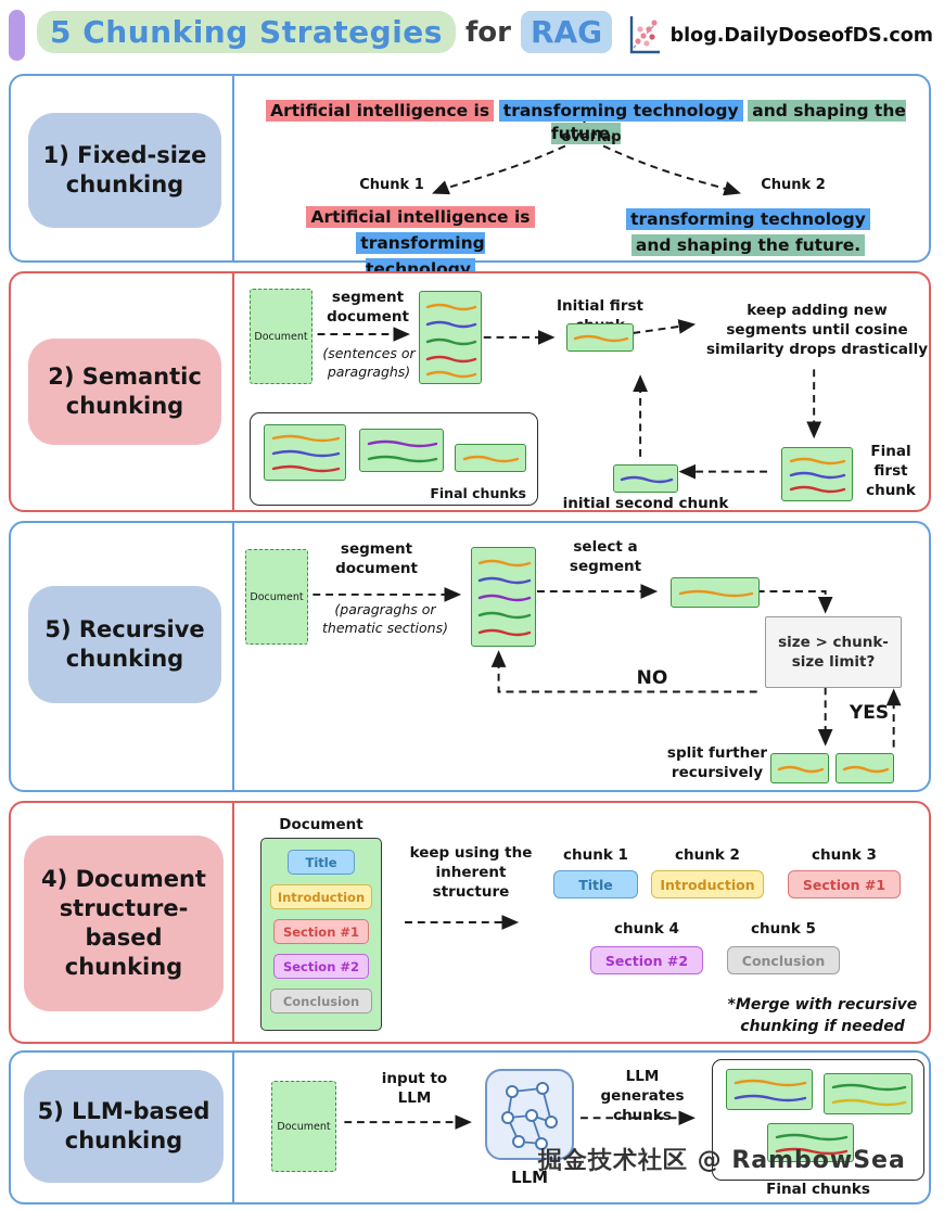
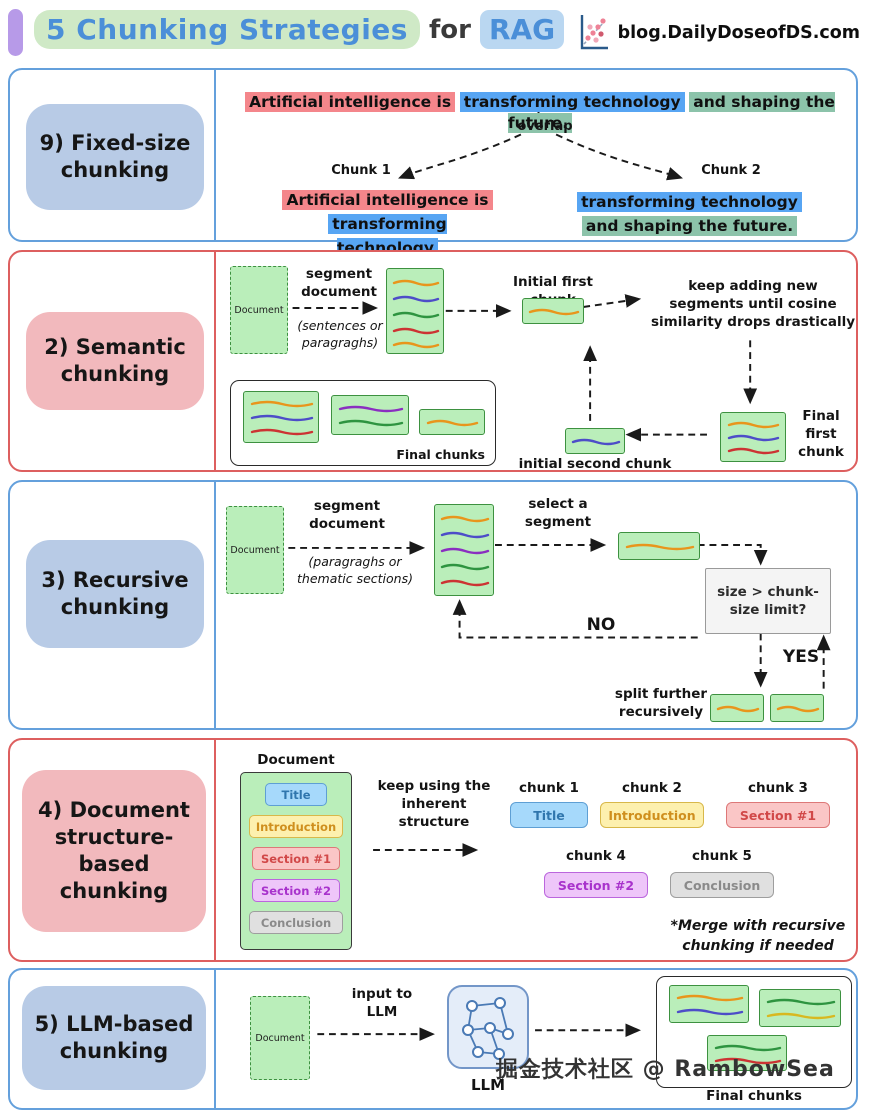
  5 Chunking Strategies
  for
  RAG
  blog.DailyDoseofDS.com
- 1) Fixed-size chunking
+ 9) Fixed-size chunking
  Artificial intelligence is transforming technology and shaping the future.
  overlap
  Chunk 1
  Chunk 2
  Artificial intelligence is
  transforming technology
  transforming technology
  and shaping the future.
  2) Semantic chunking
  Document
  segment document
  (sentences or paragraghs)
  Initial first
  keep adding new segments until cosine similarity drops drastically
  Final first chunk
  initial second chunk
  Final chunks
- 5) Recursive chunking
+ 3) Recursive chunking
  Document
  segment document
  (paragraghs or thematic sections)
  select a segment
  size > chunk-size limit?
  NO
  YES
  split further recursively
  4) Document structure-based chunking
  Document
  Title
  Introduction
  Section #1
  Section #2
  Conclusion
  keep using the inherent structure
  chunk 1
  Title
  chunk 2
  Introduction
  chunk 3
  Section #1
  chunk 4
  Section #2
  chunk 5
  Conclusion
  *Merge with recursive chunking if needed
  5) LLM-based chunking
  Document
  input to LLM
  LLM
- LLM generates chunks
  Final chunks
  掘金技术社区 @ RambowSea
